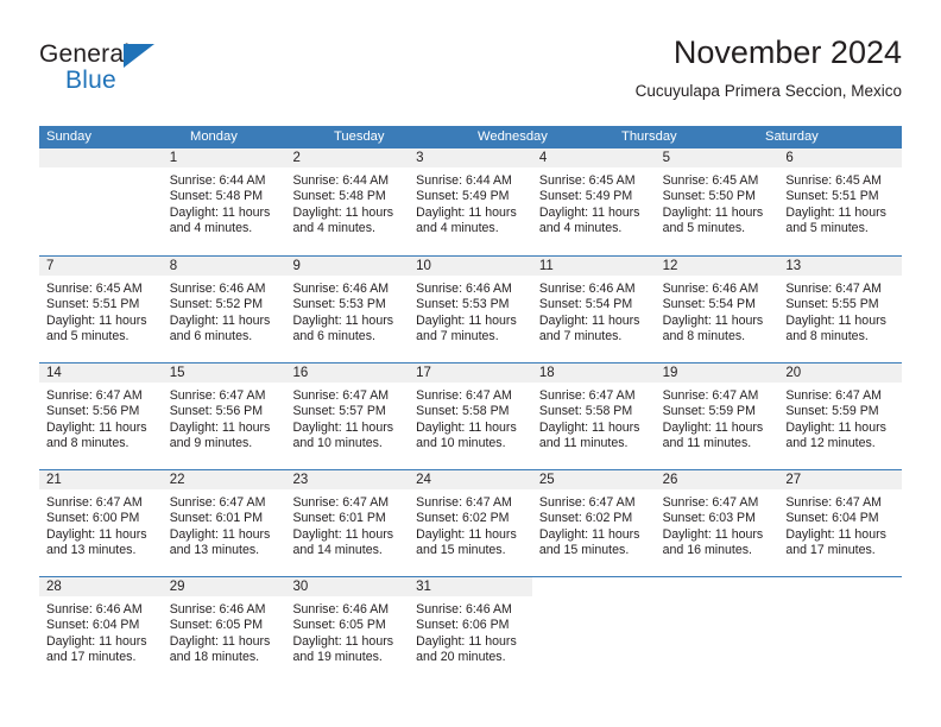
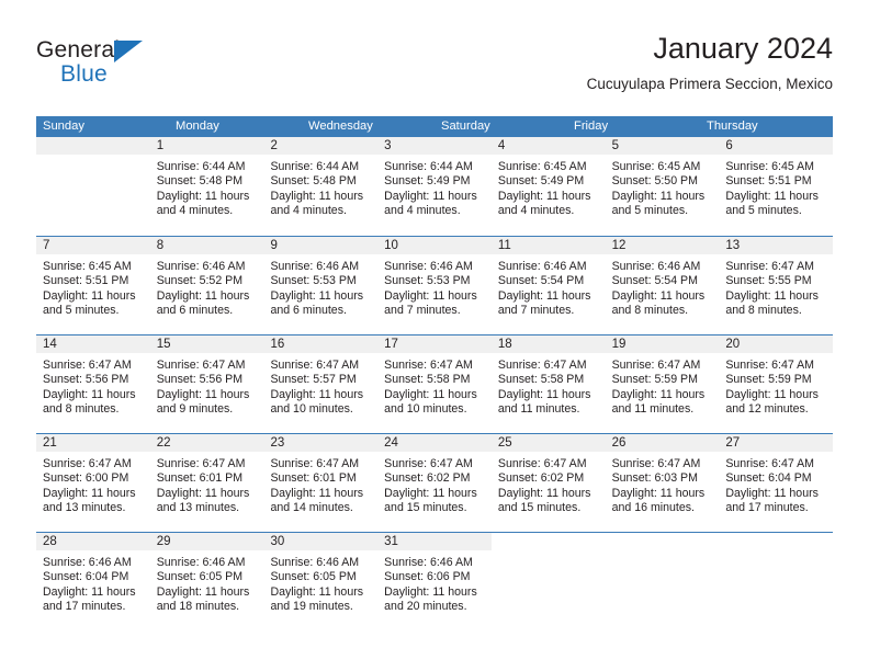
  General
  Blue
- November 2024
+ January 2024
  Cucuyulapa Primera Seccion, Mexico
  Sunday
  Monday
- Tuesday
  Wednesday
- Thursday
+ Saturday
+ Friday
- Saturday
+ Thursday
  1
  Sunrise: 6:44 AM
  Sunset: 5:48 PM
  Daylight: 11 hours
  and 4 minutes.
  2
  Sunrise: 6:44 AM
  Sunset: 5:48 PM
  Daylight: 11 hours
  and 4 minutes.
  3
  Sunrise: 6:44 AM
  Sunset: 5:49 PM
  Daylight: 11 hours
  and 4 minutes.
  4
  Sunrise: 6:45 AM
  Sunset: 5:49 PM
  Daylight: 11 hours
  and 4 minutes.
  5
  Sunrise: 6:45 AM
  Sunset: 5:50 PM
  Daylight: 11 hours
  and 5 minutes.
  6
  Sunrise: 6:45 AM
  Sunset: 5:51 PM
  Daylight: 11 hours
  and 5 minutes.
  7
  Sunrise: 6:45 AM
  Sunset: 5:51 PM
  Daylight: 11 hours
  and 5 minutes.
  8
  Sunrise: 6:46 AM
  Sunset: 5:52 PM
  Daylight: 11 hours
  and 6 minutes.
  9
  Sunrise: 6:46 AM
  Sunset: 5:53 PM
  Daylight: 11 hours
  and 6 minutes.
  10
  Sunrise: 6:46 AM
  Sunset: 5:53 PM
  Daylight: 11 hours
  and 7 minutes.
  11
  Sunrise: 6:46 AM
  Sunset: 5:54 PM
  Daylight: 11 hours
  and 7 minutes.
  12
  Sunrise: 6:46 AM
  Sunset: 5:54 PM
  Daylight: 11 hours
  and 8 minutes.
  13
  Sunrise: 6:47 AM
  Sunset: 5:55 PM
  Daylight: 11 hours
  and 8 minutes.
  14
  Sunrise: 6:47 AM
  Sunset: 5:56 PM
  Daylight: 11 hours
  and 8 minutes.
  15
  Sunrise: 6:47 AM
  Sunset: 5:56 PM
  Daylight: 11 hours
  and 9 minutes.
  16
  Sunrise: 6:47 AM
  Sunset: 5:57 PM
  Daylight: 11 hours
  and 10 minutes.
  17
  Sunrise: 6:47 AM
  Sunset: 5:58 PM
  Daylight: 11 hours
  and 10 minutes.
  18
  Sunrise: 6:47 AM
  Sunset: 5:58 PM
  Daylight: 11 hours
  and 11 minutes.
  19
  Sunrise: 6:47 AM
  Sunset: 5:59 PM
  Daylight: 11 hours
  and 11 minutes.
  20
  Sunrise: 6:47 AM
  Sunset: 5:59 PM
  Daylight: 11 hours
  and 12 minutes.
  21
  Sunrise: 6:47 AM
  Sunset: 6:00 PM
  Daylight: 11 hours
  and 13 minutes.
  22
  Sunrise: 6:47 AM
  Sunset: 6:01 PM
  Daylight: 11 hours
  and 13 minutes.
  23
  Sunrise: 6:47 AM
  Sunset: 6:01 PM
  Daylight: 11 hours
  and 14 minutes.
  24
  Sunrise: 6:47 AM
  Sunset: 6:02 PM
  Daylight: 11 hours
  and 15 minutes.
  25
  Sunrise: 6:47 AM
  Sunset: 6:02 PM
  Daylight: 11 hours
  and 15 minutes.
  26
  Sunrise: 6:47 AM
  Sunset: 6:03 PM
  Daylight: 11 hours
  and 16 minutes.
  27
  Sunrise: 6:47 AM
  Sunset: 6:04 PM
  Daylight: 11 hours
  and 17 minutes.
  28
  Sunrise: 6:46 AM
  Sunset: 6:04 PM
  Daylight: 11 hours
  and 17 minutes.
  29
  Sunrise: 6:46 AM
  Sunset: 6:05 PM
  Daylight: 11 hours
  and 18 minutes.
  30
  Sunrise: 6:46 AM
  Sunset: 6:05 PM
  Daylight: 11 hours
  and 19 minutes.
  31
  Sunrise: 6:46 AM
  Sunset: 6:06 PM
  Daylight: 11 hours
  and 20 minutes.
